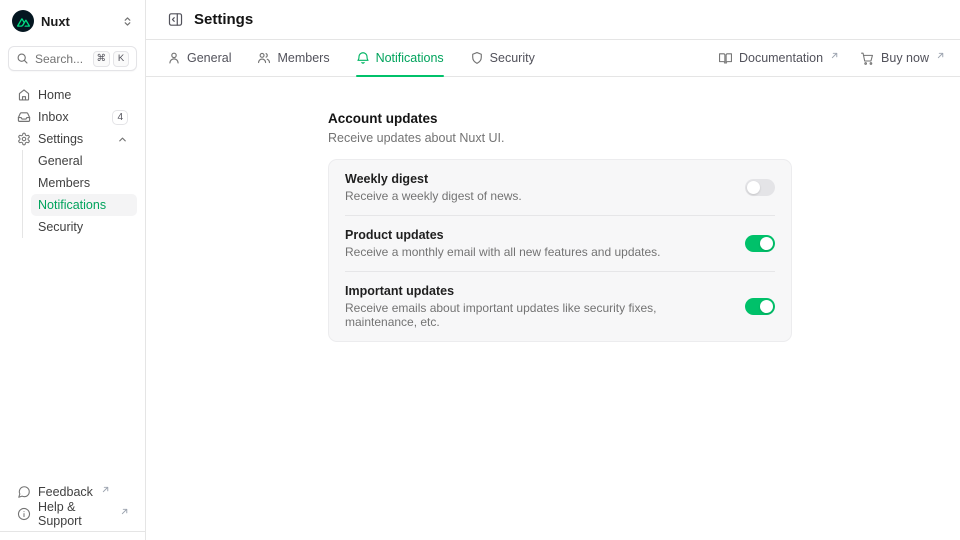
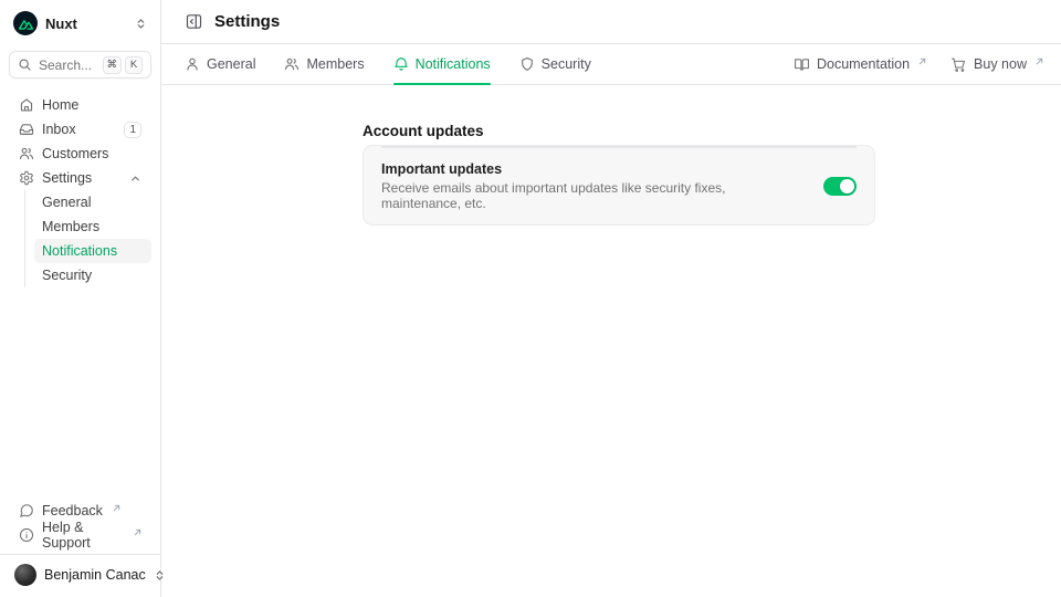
  Nuxt
  Search...
  ⌘
  K
  Home
  Inbox
- 4
+ 1
+ Customers
  Settings
  General
  Members
  Notifications
  Security
  Feedback
  Help & Support
+ Benjamin Canac
  Settings
  General
  Members
  Notifications
  Security
  Documentation
  Buy now
  Account updates
- Receive updates about Nuxt UI.
- Weekly digest
- Receive a weekly digest of news.
- Product updates
- Receive a monthly email with all new features and updates.
  Important updates
  Receive emails about important updates like security fixes, maintenance, etc.
